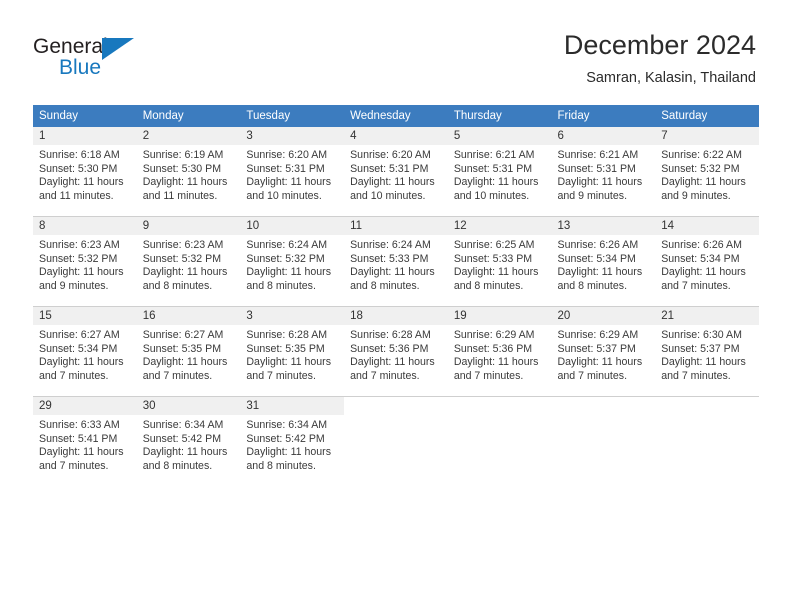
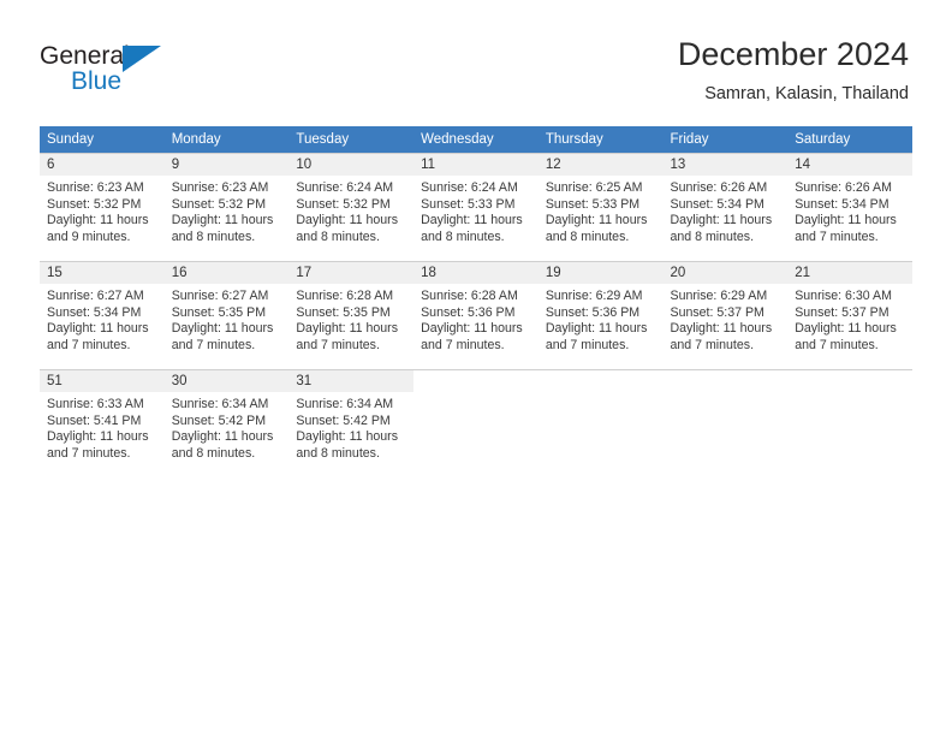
  General
  Blue
  December 2024
  Samran, Kalasin, Thailand
  Sunday	Monday	Tuesday	Wednesday	Thursday	Friday	Saturday
- 1Sunrise: 6:18 AMSunset: 5:30 PMDaylight: 11 hoursand 11 minutes.	2Sunrise: 6:19 AMSunset: 5:30 PMDaylight: 11 hoursand 11 minutes.	3Sunrise: 6:20 AMSunset: 5:31 PMDaylight: 11 hoursand 10 minutes.	4Sunrise: 6:20 AMSunset: 5:31 PMDaylight: 11 hoursand 10 minutes.	5Sunrise: 6:21 AMSunset: 5:31 PMDaylight: 11 hoursand 10 minutes.	6Sunrise: 6:21 AMSunset: 5:31 PMDaylight: 11 hoursand 9 minutes.	7Sunrise: 6:22 AMSunset: 5:32 PMDaylight: 11 hoursand 9 minutes.
- 8Sunrise: 6:23 AMSunset: 5:32 PMDaylight: 11 hoursand 9 minutes.	9Sunrise: 6:23 AMSunset: 5:32 PMDaylight: 11 hoursand 8 minutes.	10Sunrise: 6:24 AMSunset: 5:32 PMDaylight: 11 hoursand 8 minutes.	11Sunrise: 6:24 AMSunset: 5:33 PMDaylight: 11 hoursand 8 minutes.	12Sunrise: 6:25 AMSunset: 5:33 PMDaylight: 11 hoursand 8 minutes.	13Sunrise: 6:26 AMSunset: 5:34 PMDaylight: 11 hoursand 8 minutes.	14Sunrise: 6:26 AMSunset: 5:34 PMDaylight: 11 hoursand 7 minutes.
+ 6Sunrise: 6:23 AMSunset: 5:32 PMDaylight: 11 hoursand 9 minutes.	9Sunrise: 6:23 AMSunset: 5:32 PMDaylight: 11 hoursand 8 minutes.	10Sunrise: 6:24 AMSunset: 5:32 PMDaylight: 11 hoursand 8 minutes.	11Sunrise: 6:24 AMSunset: 5:33 PMDaylight: 11 hoursand 8 minutes.	12Sunrise: 6:25 AMSunset: 5:33 PMDaylight: 11 hoursand 8 minutes.	13Sunrise: 6:26 AMSunset: 5:34 PMDaylight: 11 hoursand 8 minutes.	14Sunrise: 6:26 AMSunset: 5:34 PMDaylight: 11 hoursand 7 minutes.
- 15Sunrise: 6:27 AMSunset: 5:34 PMDaylight: 11 hoursand 7 minutes.	16Sunrise: 6:27 AMSunset: 5:35 PMDaylight: 11 hoursand 7 minutes.	3Sunrise: 6:28 AMSunset: 5:35 PMDaylight: 11 hoursand 7 minutes.	18Sunrise: 6:28 AMSunset: 5:36 PMDaylight: 11 hoursand 7 minutes.	19Sunrise: 6:29 AMSunset: 5:36 PMDaylight: 11 hoursand 7 minutes.	20Sunrise: 6:29 AMSunset: 5:37 PMDaylight: 11 hoursand 7 minutes.	21Sunrise: 6:30 AMSunset: 5:37 PMDaylight: 11 hoursand 7 minutes.
+ 15Sunrise: 6:27 AMSunset: 5:34 PMDaylight: 11 hoursand 7 minutes.	16Sunrise: 6:27 AMSunset: 5:35 PMDaylight: 11 hoursand 7 minutes.	17Sunrise: 6:28 AMSunset: 5:35 PMDaylight: 11 hoursand 7 minutes.	18Sunrise: 6:28 AMSunset: 5:36 PMDaylight: 11 hoursand 7 minutes.	19Sunrise: 6:29 AMSunset: 5:36 PMDaylight: 11 hoursand 7 minutes.	20Sunrise: 6:29 AMSunset: 5:37 PMDaylight: 11 hoursand 7 minutes.	21Sunrise: 6:30 AMSunset: 5:37 PMDaylight: 11 hoursand 7 minutes.
- 29Sunrise: 6:33 AMSunset: 5:41 PMDaylight: 11 hoursand 7 minutes.	30Sunrise: 6:34 AMSunset: 5:42 PMDaylight: 11 hoursand 8 minutes.	31Sunrise: 6:34 AMSunset: 5:42 PMDaylight: 11 hoursand 8 minutes.
+ 51Sunrise: 6:33 AMSunset: 5:41 PMDaylight: 11 hoursand 7 minutes.	30Sunrise: 6:34 AMSunset: 5:42 PMDaylight: 11 hoursand 8 minutes.	31Sunrise: 6:34 AMSunset: 5:42 PMDaylight: 11 hoursand 8 minutes.
